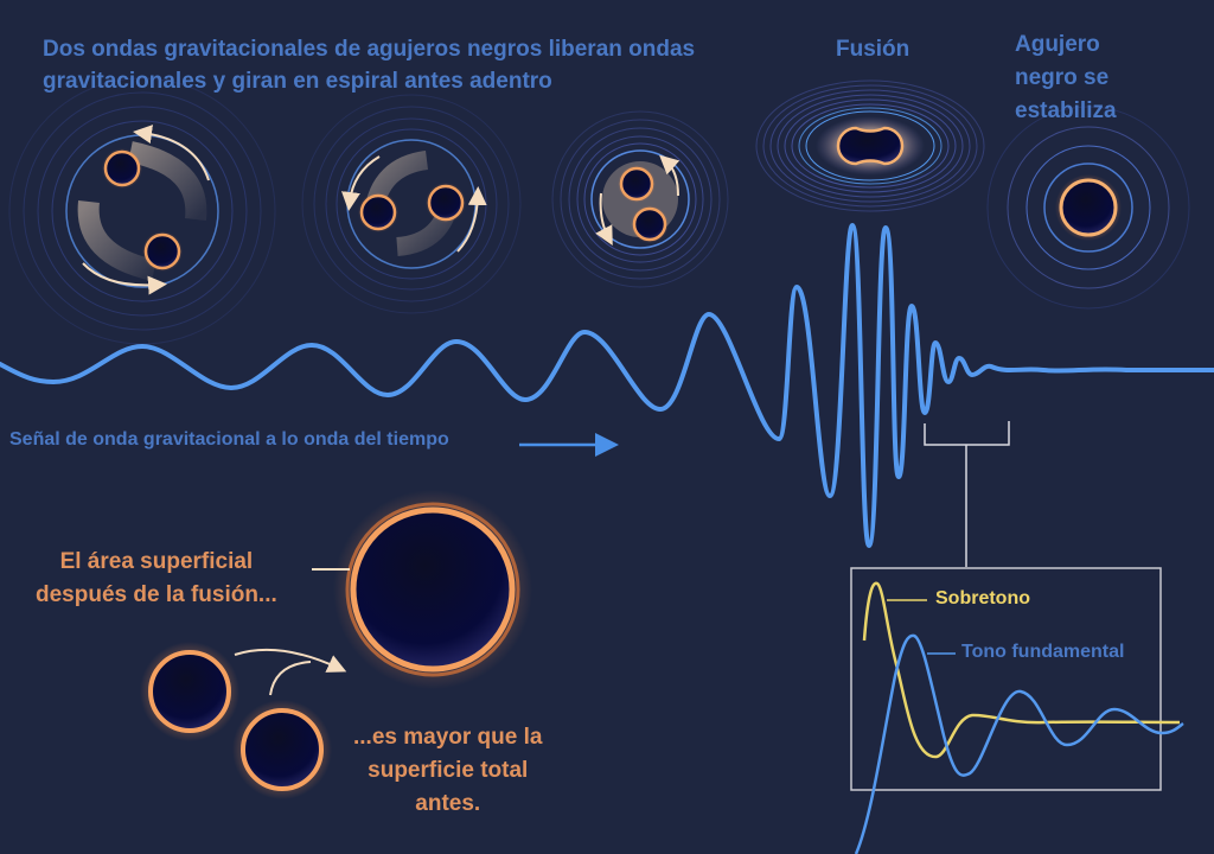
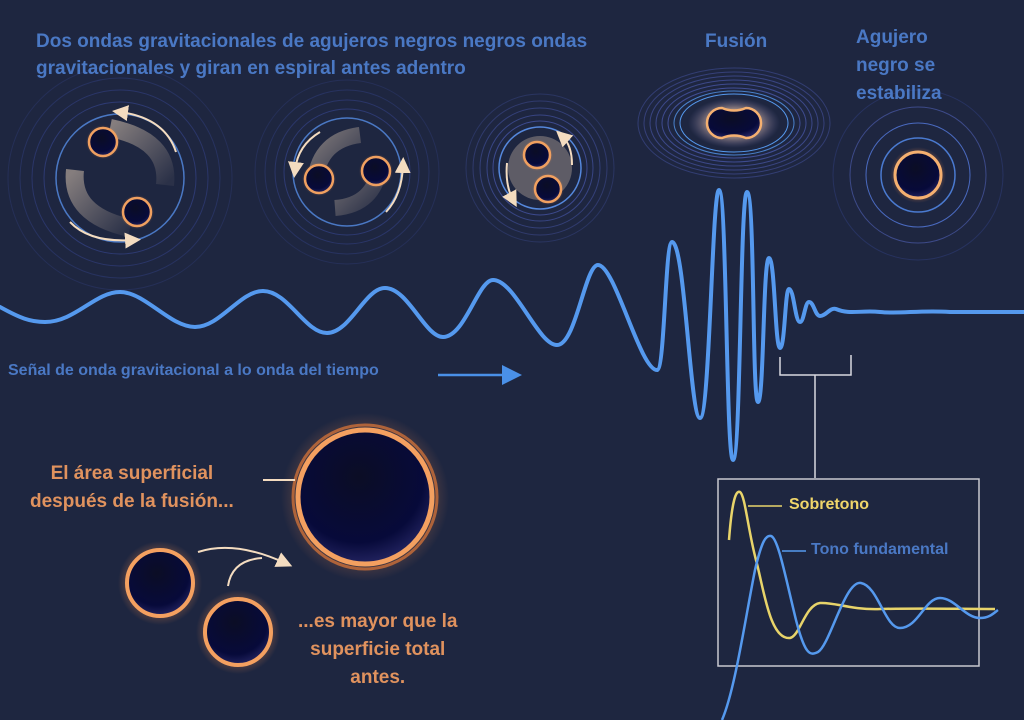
- Dos ondas gravitacionales de agujeros negros liberan ondas
+ Dos ondas gravitacionales de agujeros negros negros ondas
  gravitacionales y giran en espiral antes adentro
  Fusión
  Agujero
  negro se
  estabiliza
  Señal de onda gravitacional a lo onda del tiempo
  El área superficial
  después de la fusión...
  ...es mayor que la
  superficie total
  antes.
  Sobretono
  Tono fundamental
